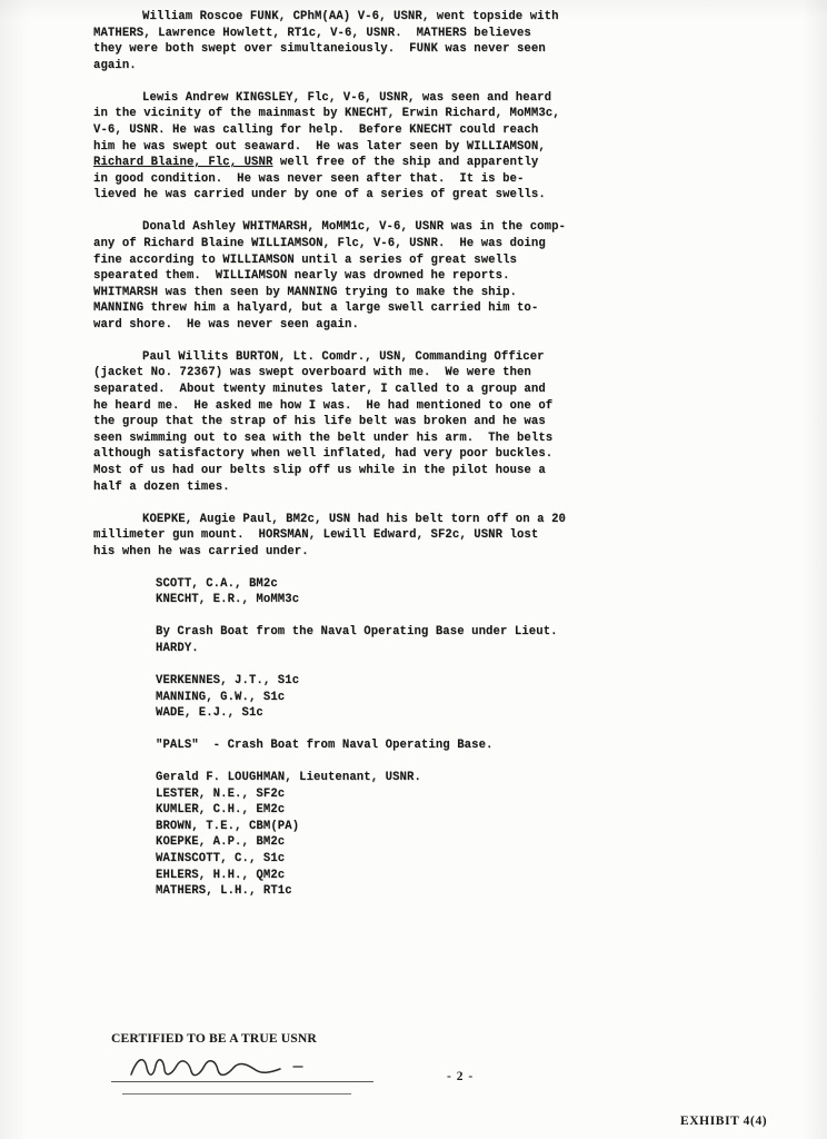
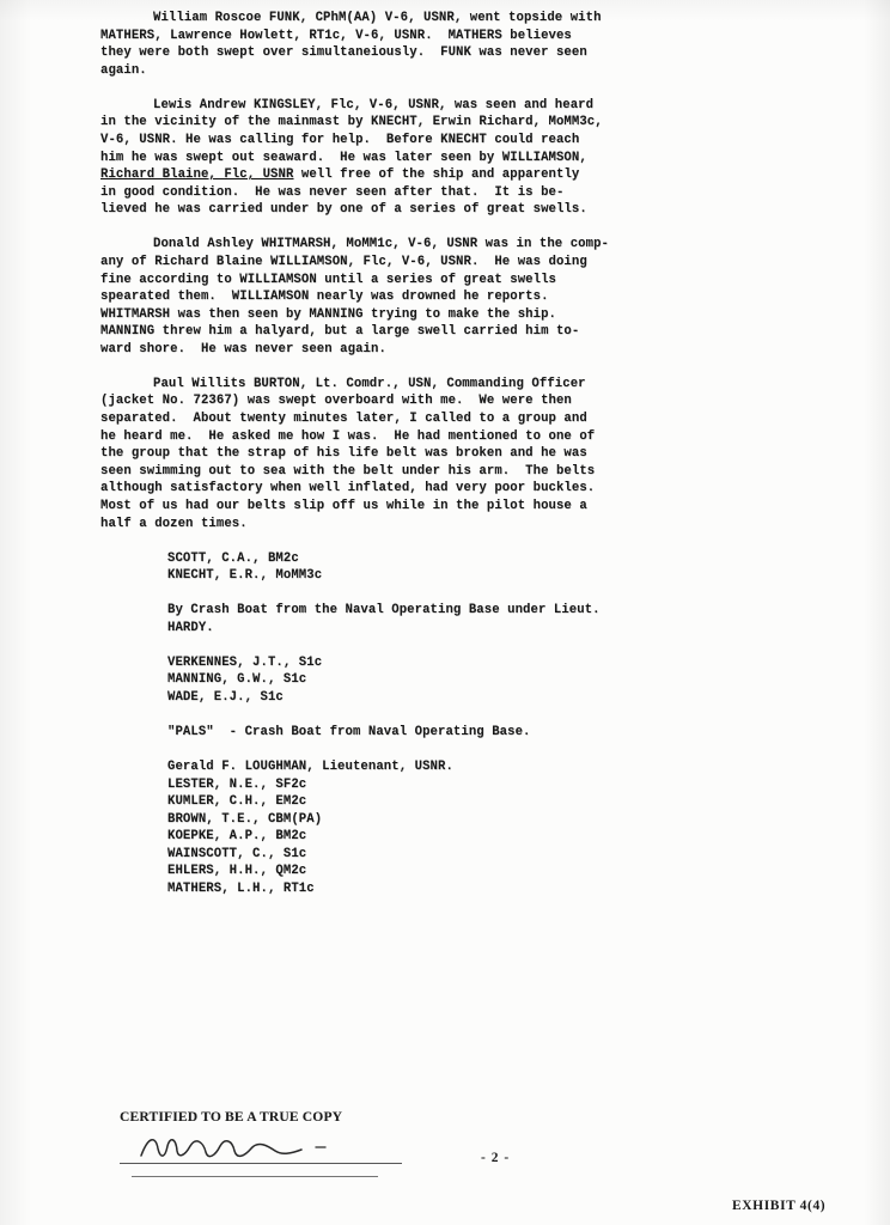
  William Roscoe FUNK, CPhM(AA) V-6, USNR, went topside with
  MATHERS, Lawrence Howlett, RT1c, V-6, USNR. MATHERS believes
  they were both swept over simultaneiously. FUNK was never seen
  again.
  Lewis Andrew KINGSLEY, Flc, V-6, USNR, was seen and heard
  in the vicinity of the mainmast by KNECHT, Erwin Richard, MoMM3c,
  V-6, USNR. He was calling for help. Before KNECHT could reach
  him he was swept out seaward. He was later seen by WILLIAMSON,
  Richard Blaine, Flc, USNR well free of the ship and apparently
  in good condition. He was never seen after that. It is be-
  lieved he was carried under by one of a series of great swells.
  Donald Ashley WHITMARSH, MoMM1c, V-6, USNR was in the comp-
  any of Richard Blaine WILLIAMSON, Flc, V-6, USNR. He was doing
  fine according to WILLIAMSON until a series of great swells
  spearated them. WILLIAMSON nearly was drowned he reports.
  WHITMARSH was then seen by MANNING trying to make the ship.
  MANNING threw him a halyard, but a large swell carried him to-
  ward shore. He was never seen again.
  Paul Willits BURTON, Lt. Comdr., USN, Commanding Officer
  (jacket No. 72367) was swept overboard with me. We were then
  separated. About twenty minutes later, I called to a group and
  he heard me. He asked me how I was. He had mentioned to one of
  the group that the strap of his life belt was broken and he was
  seen swimming out to sea with the belt under his arm. The belts
  although satisfactory when well inflated, had very poor buckles.
  Most of us had our belts slip off us while in the pilot house a
  half a dozen times.
- KOEPKE, Augie Paul, BM2c, USN had his belt torn off on a 20
- millimeter gun mount. HORSMAN, Lewill Edward, SF2c, USNR lost
- his when he was carried under.
  SCOTT, C.A., BM2c
  KNECHT, E.R., MoMM3c
  By Crash Boat from the Naval Operating Base under Lieut.
  HARDY.
  VERKENNES, J.T., S1c
  MANNING, G.W., S1c
  WADE, E.J., S1c
  "PALS" - Crash Boat from Naval Operating Base.
  Gerald F. LOUGHMAN, Lieutenant, USNR.
  LESTER, N.E., SF2c
  KUMLER, C.H., EM2c
  BROWN, T.E., CBM(PA)
  KOEPKE, A.P., BM2c
  WAINSCOTT, C., S1c
  EHLERS, H.H., QM2c
  MATHERS, L.H., RT1c
- CERTIFIED TO BE A TRUE USNR
+ CERTIFIED TO BE A TRUE COPY
  - 2 -
  EXHIBIT 4(4)
